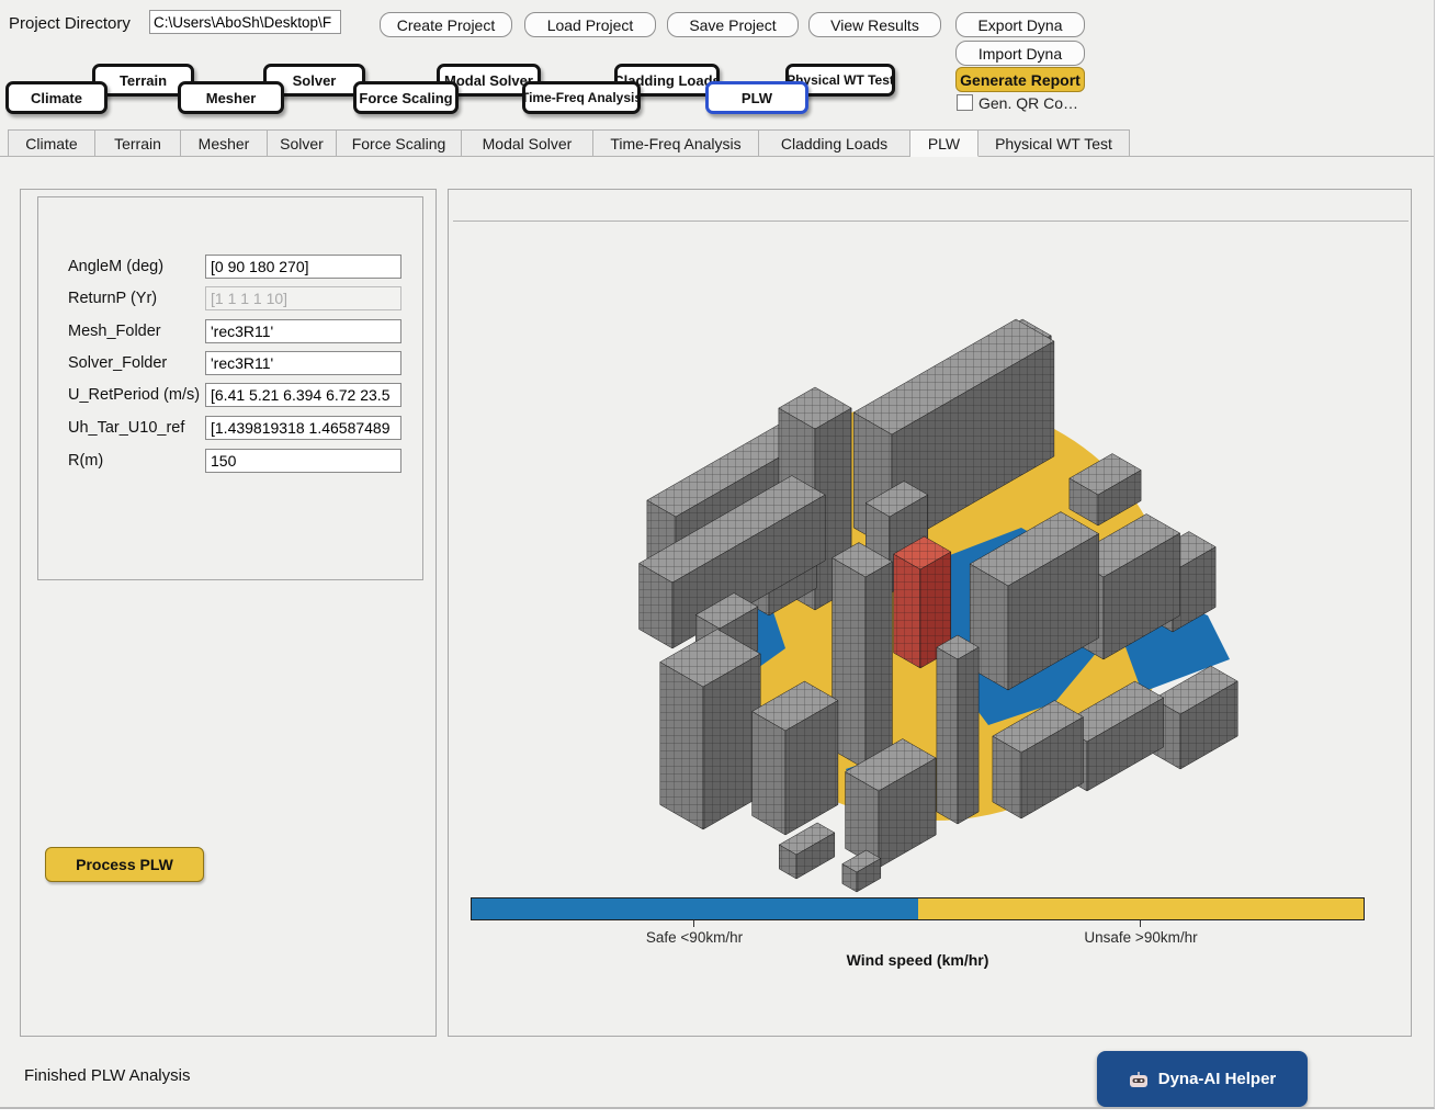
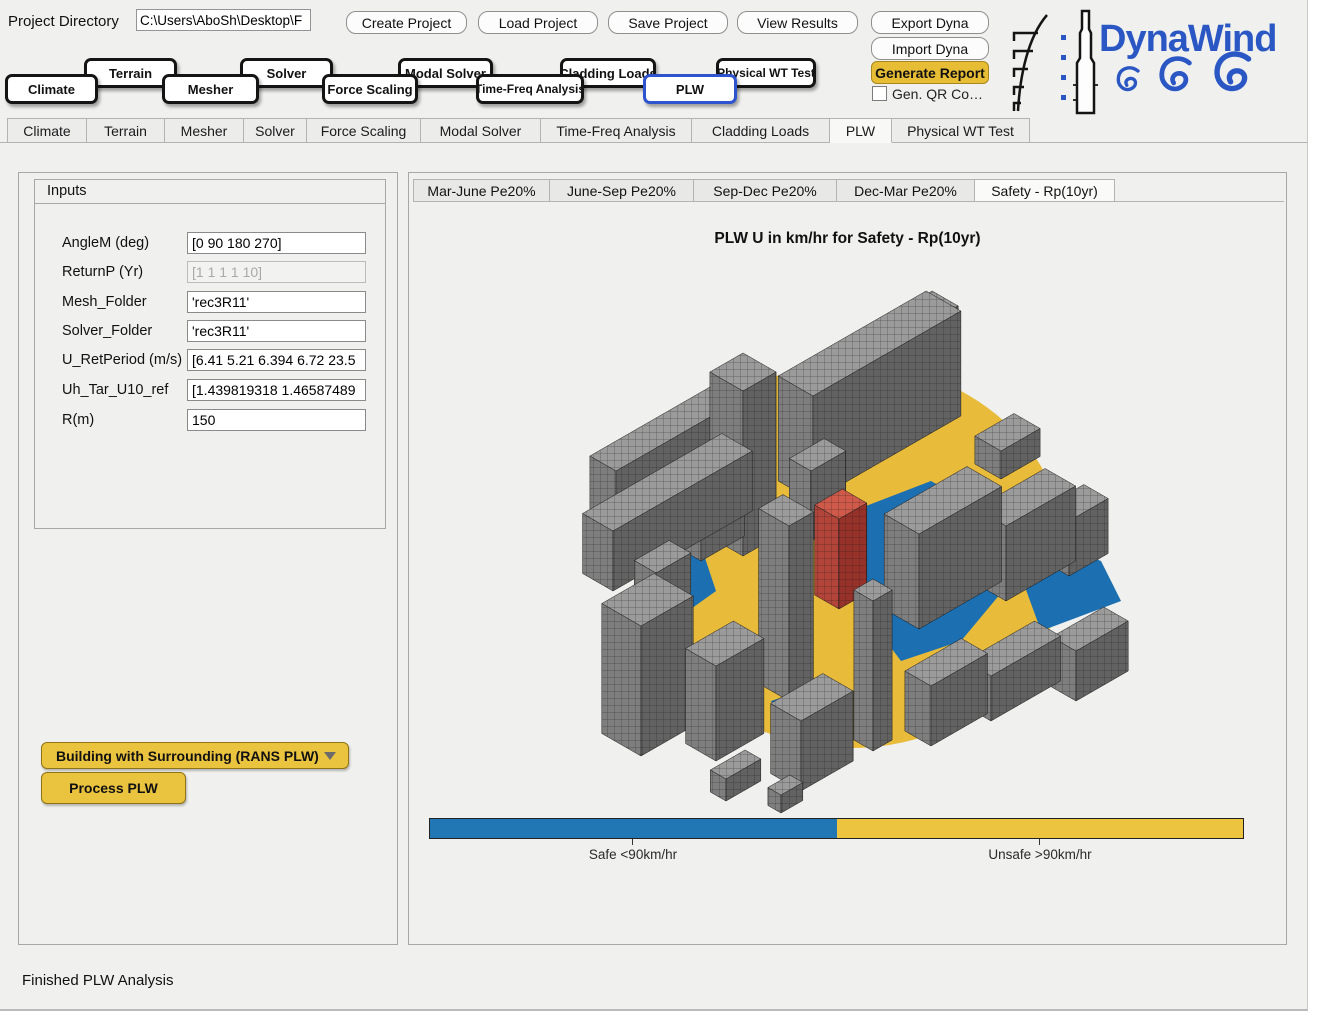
  Project Directory
  C:\Users\AboSh\Desktop\F
  Create Project
  Load Project
  Save Project
  View Results
  Export Dyna
  Import Dyna
  Generate Report
  Gen. QR Co…
+ DynaWind
  Terrain
  Solver
  Modal Solver
  Cladding Loads
  Physical WT Test
  Climate
  Mesher
  Force Scaling
  Time-Freq Analysis
  PLW
  Climate
  Terrain
  Mesher
  Solver
  Force Scaling
  Modal Solver
  Time-Freq Analysis
  Cladding Loads
  PLW
  Physical WT Test
+ Inputs
  AngleM (deg)
  [0 90 180 270]
  ReturnP (Yr)
  [1 1 1 1 10]
  Mesh_Folder
  'rec3R11'
  Solver_Folder
  'rec3R11'
  U_RetPeriod (m/s)
  [6.41 5.21 6.394 6.72 23.5
  Uh_Tar_U10_ref
  [1.439819318 1.46587489
  R(m)
  150
+ Building with Surrounding (RANS PLW)
  Process PLW
+ Mar-June Pe20%
+ June-Sep Pe20%
+ Sep-Dec Pe20%
+ Dec-Mar Pe20%
+ Safety - Rp(10yr)
+ PLW U in km/hr for Safety - Rp(10yr)
  Safe <90km/hr
  Unsafe >90km/hr
- Wind speed (km/hr)
  Finished PLW Analysis
- Dyna-AI Helper
